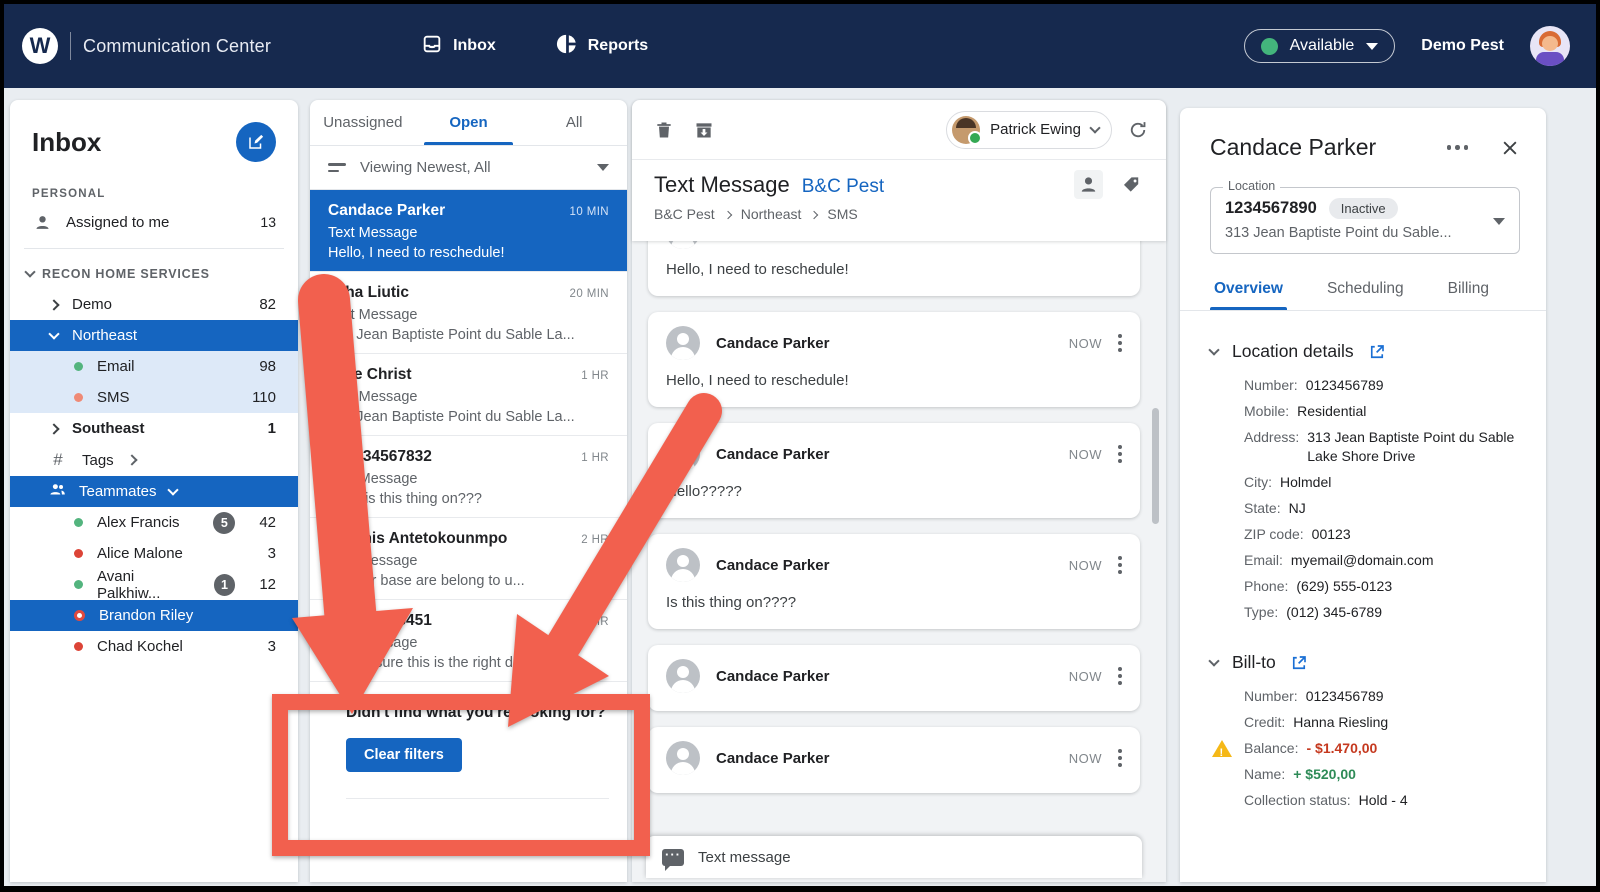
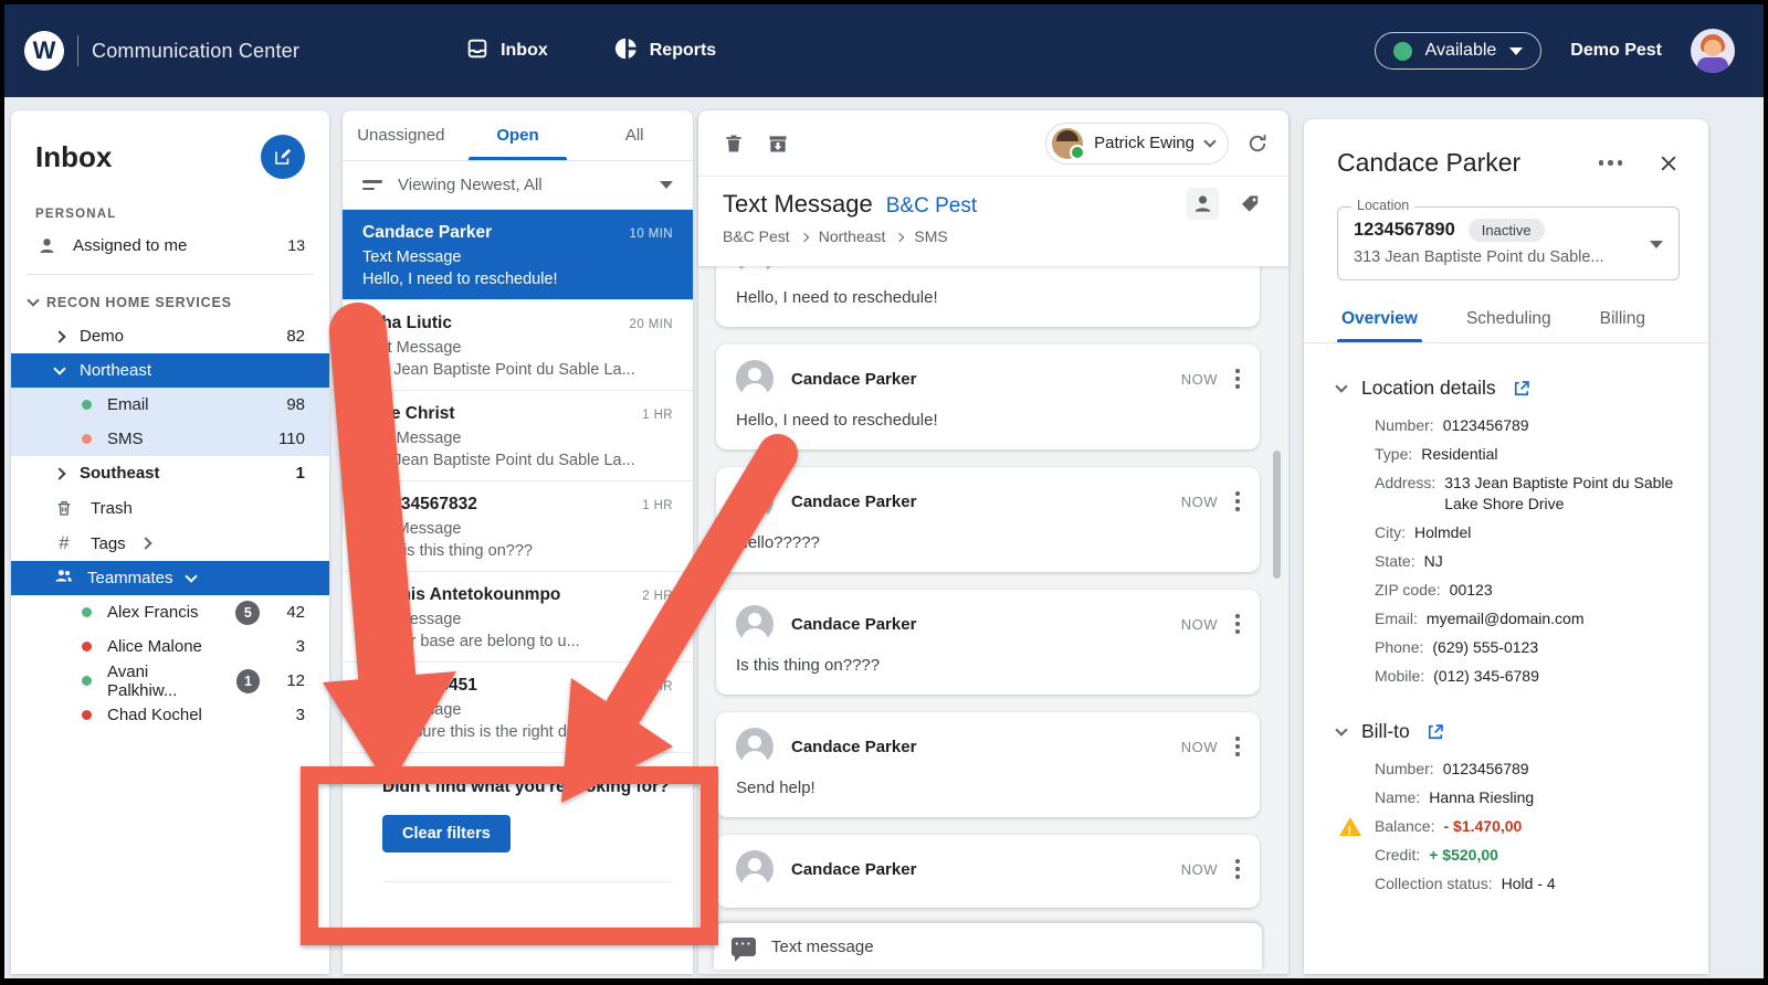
  W
  Communication Center
  Inbox
  Reports
  Available
  Demo Pest
  Inbox
  PERSONAL
  Assigned to me
  13
  RECON HOME SERVICES
  Demo
  82
  Northeast
  Email
  98
  SMS
  110
  Southeast
  1
+ Trash
  #
  Tags
  Teammates
  Alex Francis
  5
  42
  Alice Malone
  3
  Avani Palkhiw...
  1
  12
- Brandon Riley
  Chad Kochel
  3
  Unassigned
  Open
  All
  Viewing Newest, All
  Candace Parker
  10 MIN
  Text Message
  Hello, I need to reschedule!
  ha Liutic
  20 MIN
  t Message
  Jean Baptiste Point du Sable La...
  e Christ
  1 HR
  ean Baptiste Point du Sable La...
  1 HR
  s this thing on???
  is Antetokounmpo
  2 HR
  r base are belong to u...
  idn't find what you'reking for?
  Clear filters
  Patrick Ewing
  Text Message
  B&C Pest
  B&C Pest
  Northeast
  SMS
  Hello, I need to reschedule!
  Candace Parker
  NOW
  Hello, I need to reschedule!
  Candace Parker
  NOW
  ello?????
  Candace Parker
  NOW
  Is this thing on????
  Candace Parker
  NOW
+ Send help!
  Candace Parker
  NOW
  Text message
  Candace Parker
  Location
  1234567890
  Inactive
  313 Jean Baptiste Point du Sable...
  Overview
  Scheduling
  Billing
  Location details
  Number:
  0123456789
- Mobile:
+ Type:
  Residential
  Address:
  313 Jean Baptiste Point du Sable Lake Shore Drive
  City:
  Holmdel
  State:
  NJ
  ZIP code:
  00123
  Email:
  myemail@domain.com
  Phone:
  (629) 555-0123
- Type:
+ Mobile:
  (012) 345-6789
  Bill-to
  Number:
  0123456789
- Credit:
+ Name:
  Hanna Riesling
  Balance:
  - $1.470,00
- Name:
+ Credit:
  + $520,00
  Collection status:
  Hold - 4
